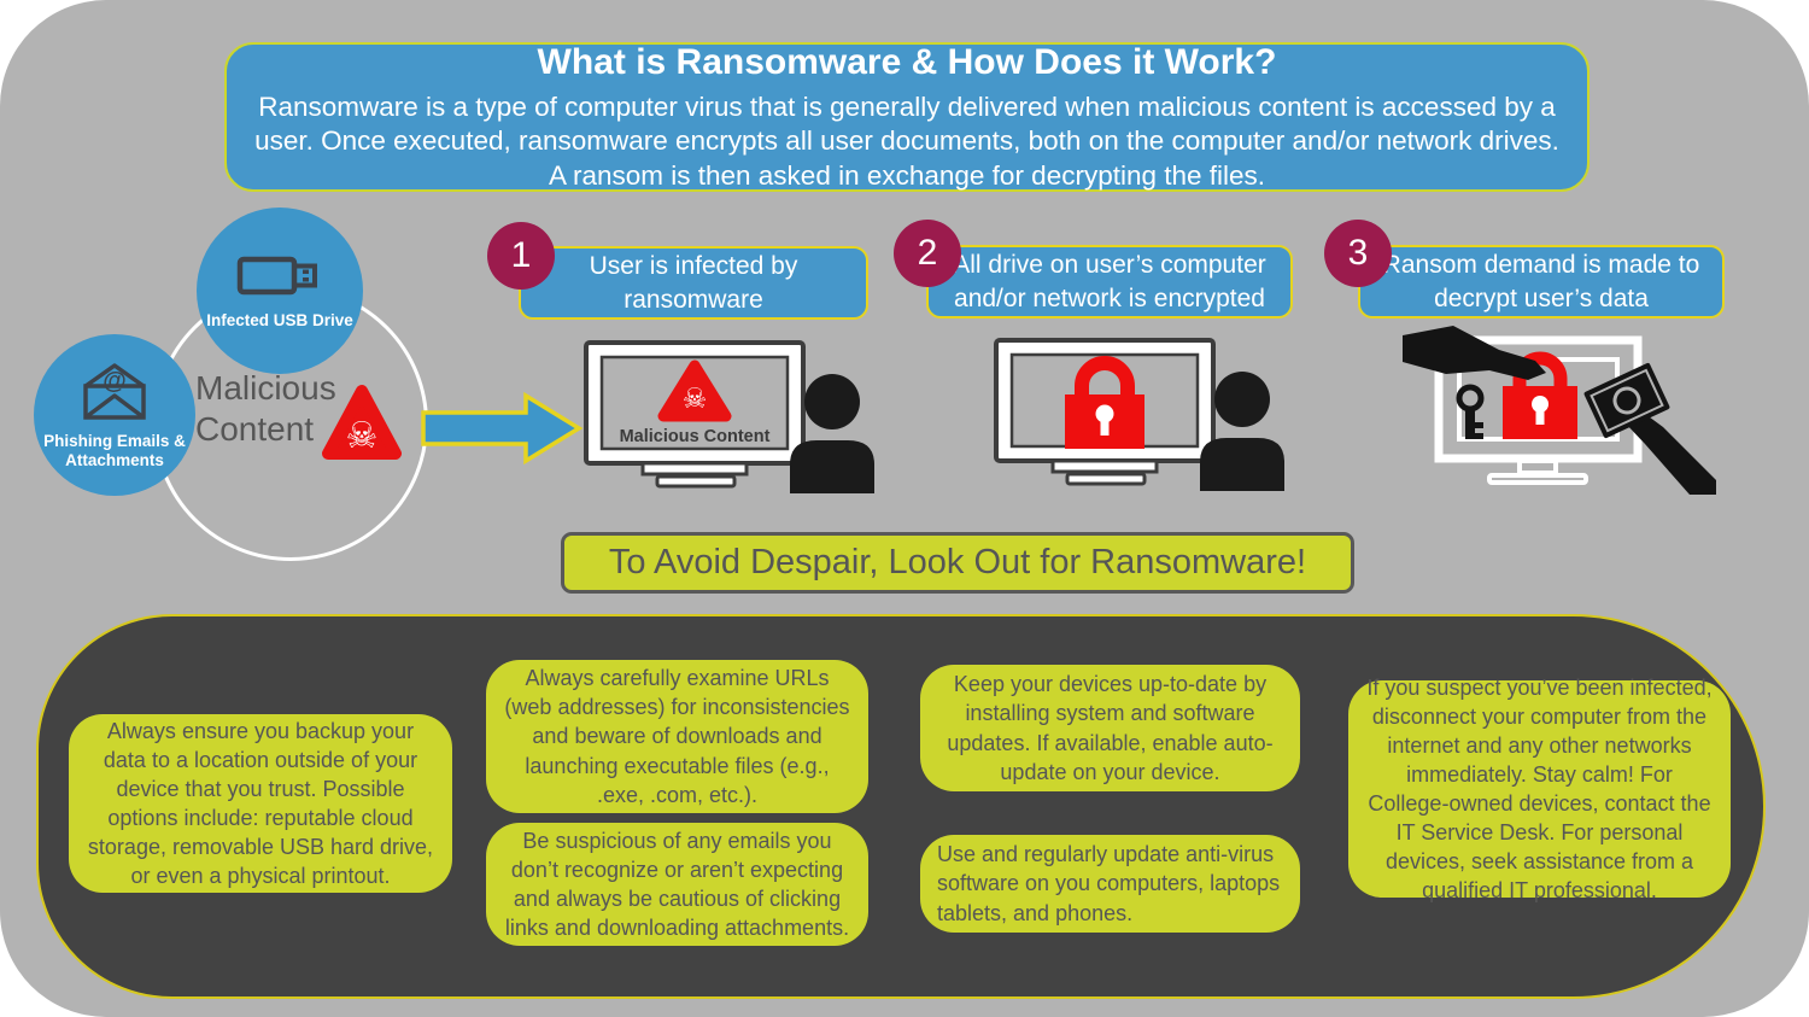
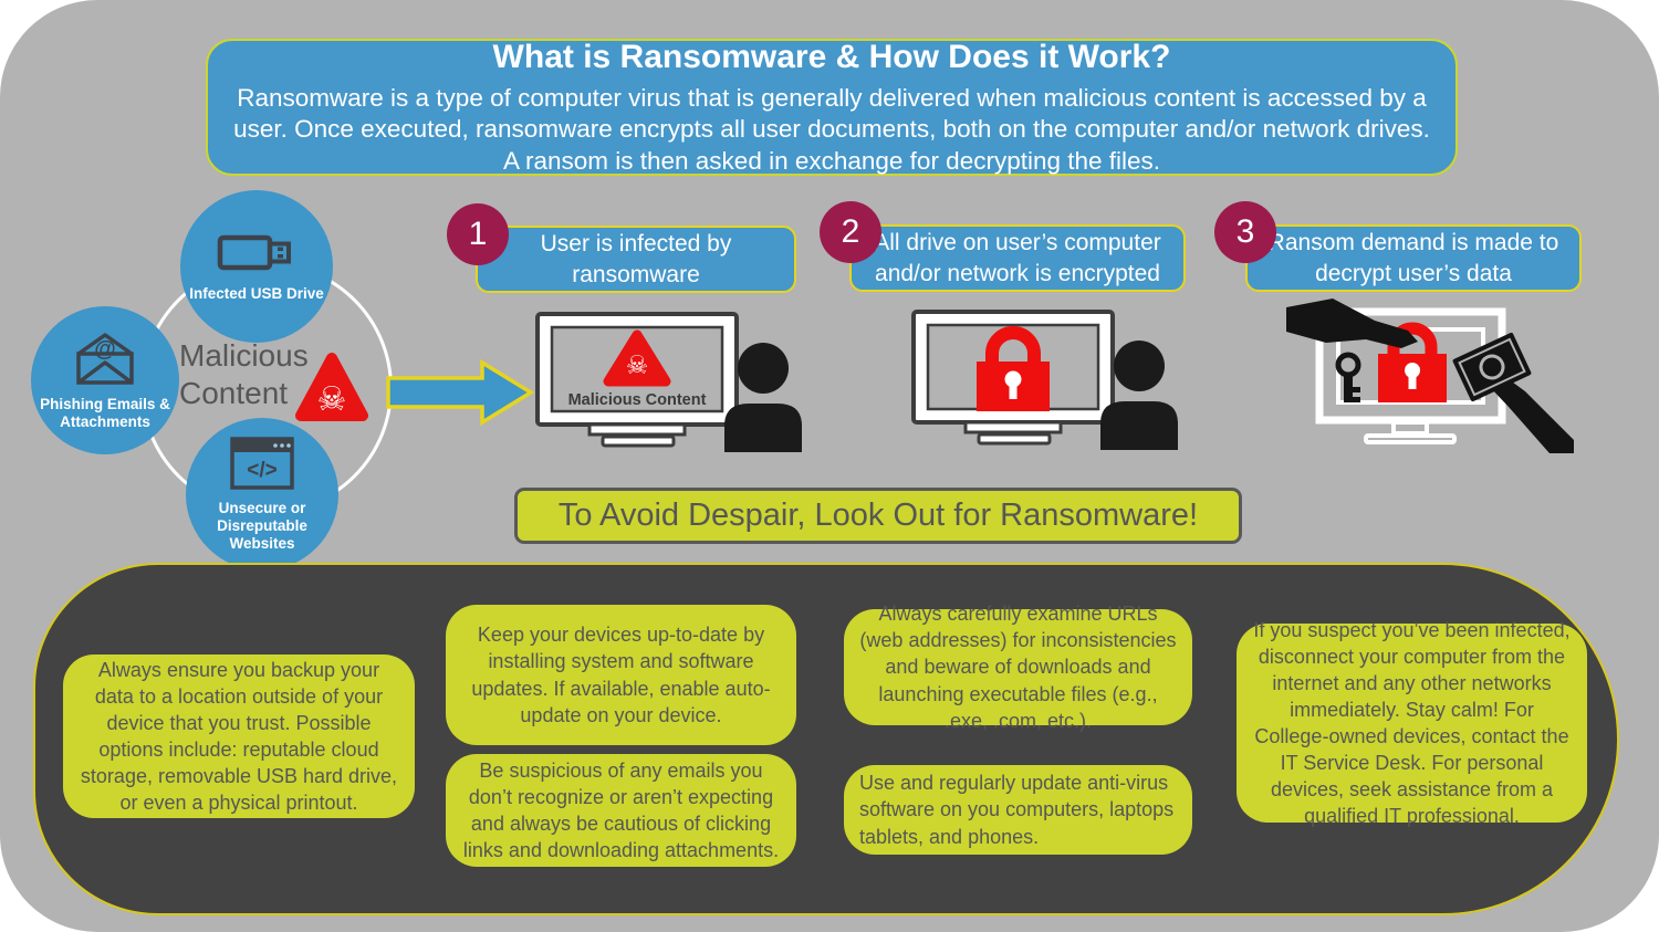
  What is Ransomware & How Does it Work?
  Ransomware is a type of computer virus that is generally delivered when malicious content is accessed by a user. Once executed, ransomware encrypts all user documents, both on the computer and/or network drives. A ransom is then asked in exchange for decrypting the files.
  Infected USB Drive
  @
  Phishing Emails & Attachments
+ </>
+ Unsecure or Disreputable Websites
  Malicious Content
  ☠
  1
  User is infected by ransomware
  2
  All drive on user’s computer and/or network is encrypted
  3
  Ransom demand is made to decrypt user’s data
  ☠
  Malicious Content
  To Avoid Despair, Look Out for Ransomware!
  Always ensure you backup your data to a location outside of your device that you trust. Possible options include: reputable cloud storage, removable USB hard drive, or even a physical printout.
- Always carefully examine URLs (web addresses) for inconsistencies and beware of downloads and launching executable files (e.g., .exe, .com, etc.).
+ Keep your devices up-to-date by installing system and software updates. If available, enable auto-update on your device.
  Be suspicious of any emails you don’t recognize or aren’t expecting and always be cautious of clicking links and downloading attachments.
- Keep your devices up-to-date by installing system and software updates. If available, enable auto-update on your device.
+ Always carefully examine URLs (web addresses) for inconsistencies and beware of downloads and launching executable files (e.g., .exe, .com, etc.).
  Use and regularly update anti-virus software on you computers, laptops tablets, and phones.
  If you suspect you’ve been infected, disconnect your computer from the internet and any other networks immediately. Stay calm! For College-owned devices, contact the IT Service Desk. For personal devices, seek assistance from a qualified IT professional.
